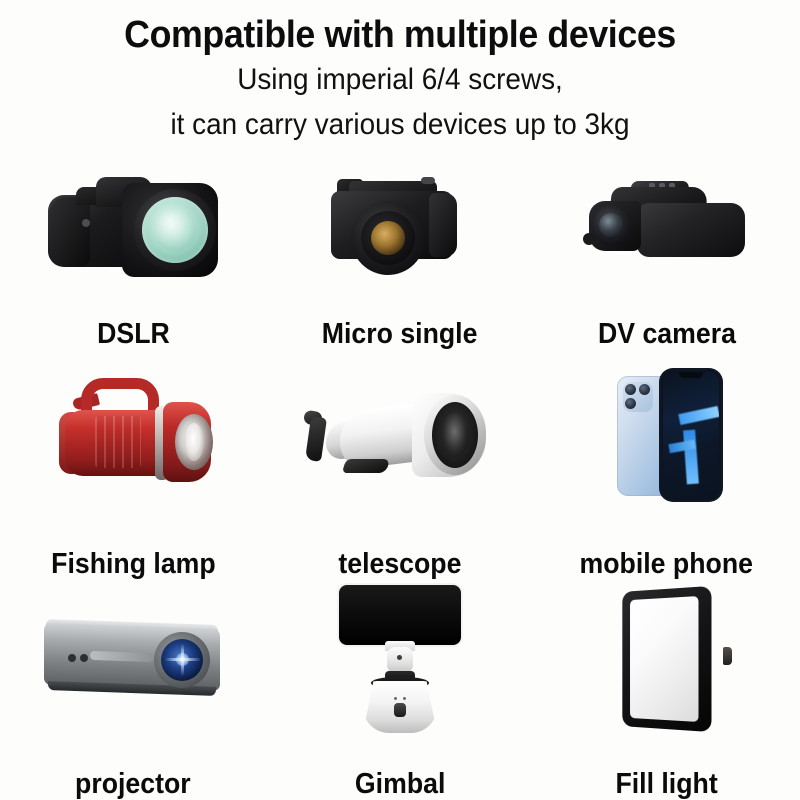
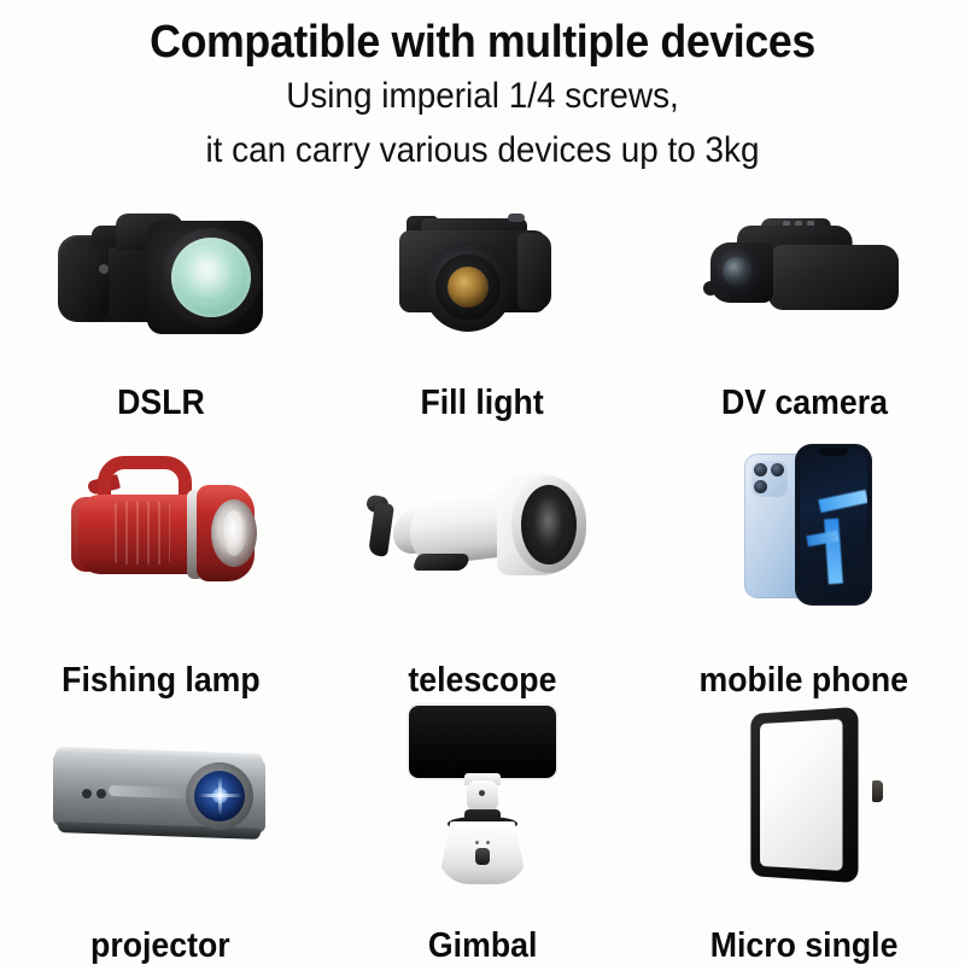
  Compatible with multiple devices
- Using imperial 6/4 screws,
+ Using imperial 1/4 screws,
  it can carry various devices up to 3kg
  DSLR
- Micro single
+ Fill light
  DV camera
  Fishing lamp
  telescope
  mobile phone
  projector
  Gimbal
- Fill light
+ Micro single
